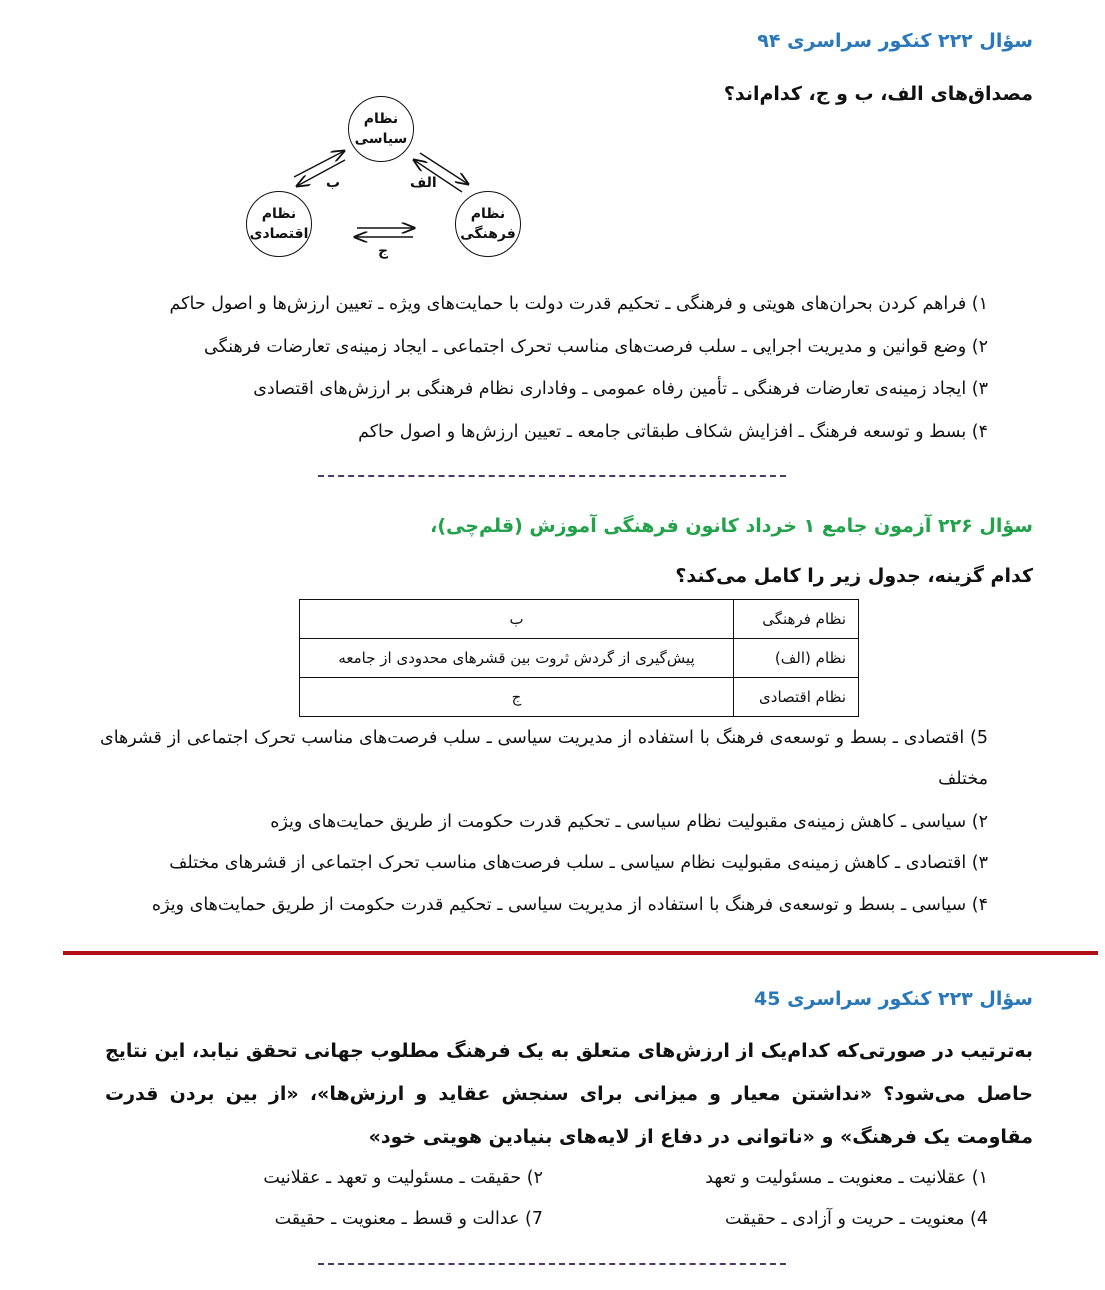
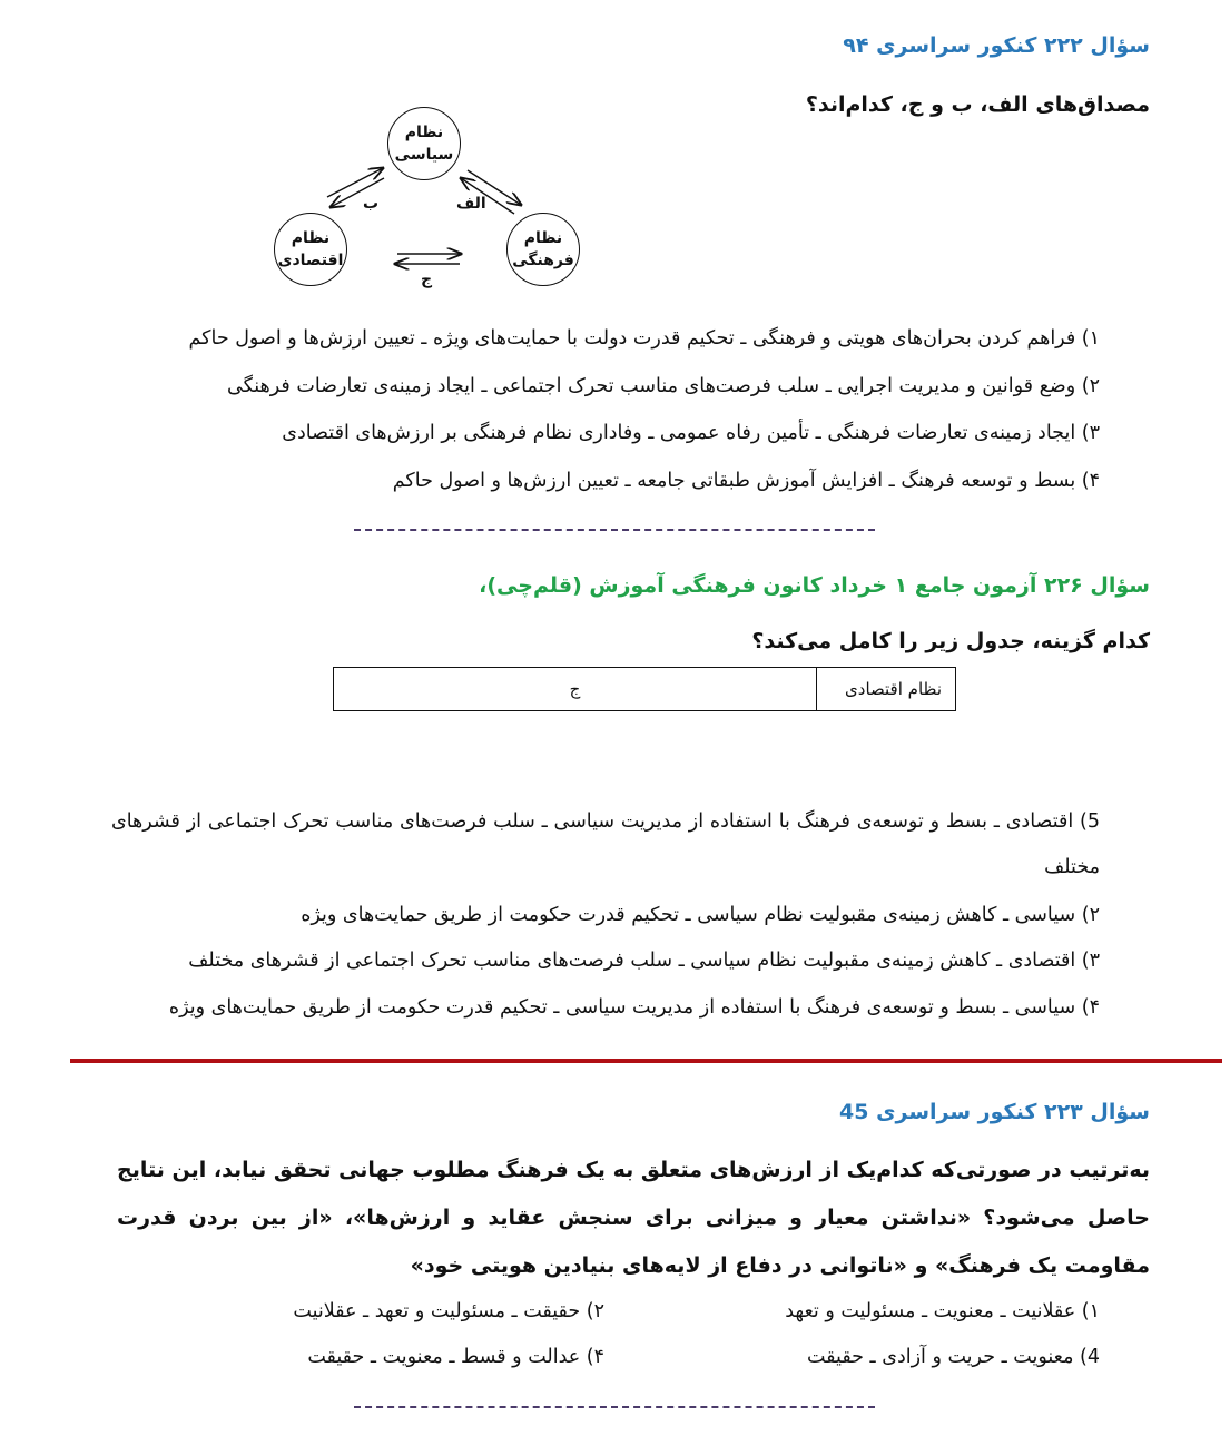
  سؤال ۲۲۲ کنکور سراسری ۹۴
  مصداق‌های الف، ب و ج، کدام‌اند؟
  نظام
  سیاسی
  نظام
  اقتصادی
  نظام
  فرهنگی
  ب
  الف
  ج
  ۱) فراهم کردن بحران‌های هویتی و فرهنگی ـ تحکیم قدرت دولت با حمایت‌های ویژه ـ تعیین ارزش‌ها و اصول حاکم
  ۲) وضع قوانین و مدیریت اجرایی ـ سلب فرصت‌های مناسب تحرک اجتماعی ـ ایجاد زمینه‌ی تعارضات فرهنگی
  ۳) ایجاد زمینه‌ی تعارضات فرهنگی ـ تأمین رفاه عمومی ـ وفاداری نظام فرهنگی بر ارزش‌های اقتصادی
- ۴) بسط و توسعه فرهنگ ـ افزایش شکاف طبقاتی جامعه ـ تعیین ارزش‌ها و اصول حاکم
+ ۴) بسط و توسعه فرهنگ ـ افزایش آموزش طبقاتی جامعه ـ تعیین ارزش‌ها و اصول حاکم
  سؤال ۲۲۶ آزمون جامع ۱ خرداد کانون فرهنگی آموزش (قلم‌چی)،
  کدام گزینه، جدول زیر را کامل می‌کند؟
- نظام فرهنگی	ب
- نظام (الف)	پیش‌گیری از گردش ثروت بین قشرهای محدودی از جامعه
  نظام اقتصادی	ج
  5) اقتصادی ـ بسط و توسعه‌ی فرهنگ با استفاده از مدیریت سیاسی ـ سلب فرصت‌های مناسب تحرک اجتماعی از قشرهای مختلف
  ۲) سیاسی ـ کاهش زمینه‌ی مقبولیت نظام سیاسی ـ تحکیم قدرت حکومت از طریق حمایت‌های ویژه
  ۳) اقتصادی ـ کاهش زمینه‌ی مقبولیت نظام سیاسی ـ سلب فرصت‌های مناسب تحرک اجتماعی از قشرهای مختلف
  ۴) سیاسی ـ بسط و توسعه‌ی فرهنگ با استفاده از مدیریت سیاسی ـ تحکیم قدرت حکومت از طریق حمایت‌های ویژه
  سؤال ۲۲۳ کنکور سراسری 45
  به‌ترتیب در صورتی‌که کدام‌یک از ارزش‌های متعلق به یک فرهنگ مطلوب جهانی تحقق نیابد، این نتایج حاصل می‌شود؟ «نداشتن معیار و میزانی برای سنجش عقاید و ارزش‌ها»، «از بین بردن قدرت مقاومت یک فرهنگ» و «ناتوانی در دفاع از لایه‌های بنیادین هویتی خود»
  ۱) عقلانیت ـ معنویت ـ مسئولیت و تعهد
  ۲) حقیقت ـ مسئولیت و تعهد ـ عقلانیت
  4) معنویت ـ حریت و آزادی ـ حقیقت
- 7) عدالت و قسط ـ معنویت ـ حقیقت
+ ۴) عدالت و قسط ـ معنویت ـ حقیقت
